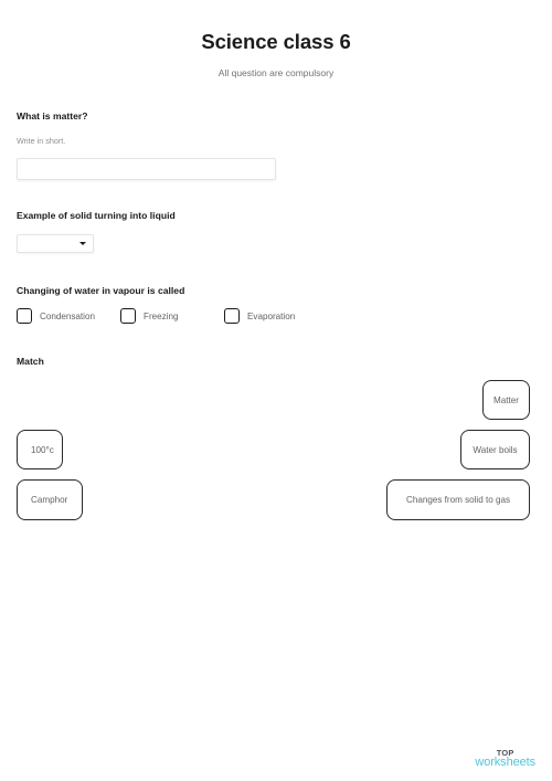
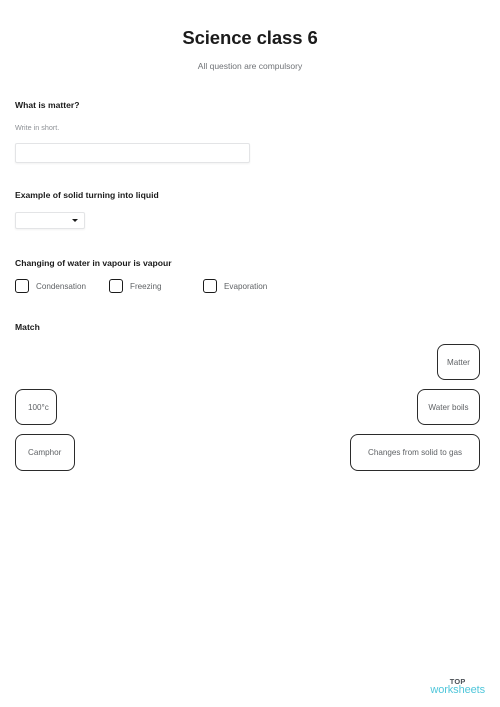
  Science class 6
  All question are compulsory
  What is matter?
  Write in short.
  Example of solid turning into liquid
- Changing of water in vapour is called
+ Changing of water in vapour is vapour
  Condensation
  Freezing
  Evaporation
  Match
  100°c
  Camphor
  Matter
  Water boils
  Changes from solid to gas
  TOP
  worksheets
